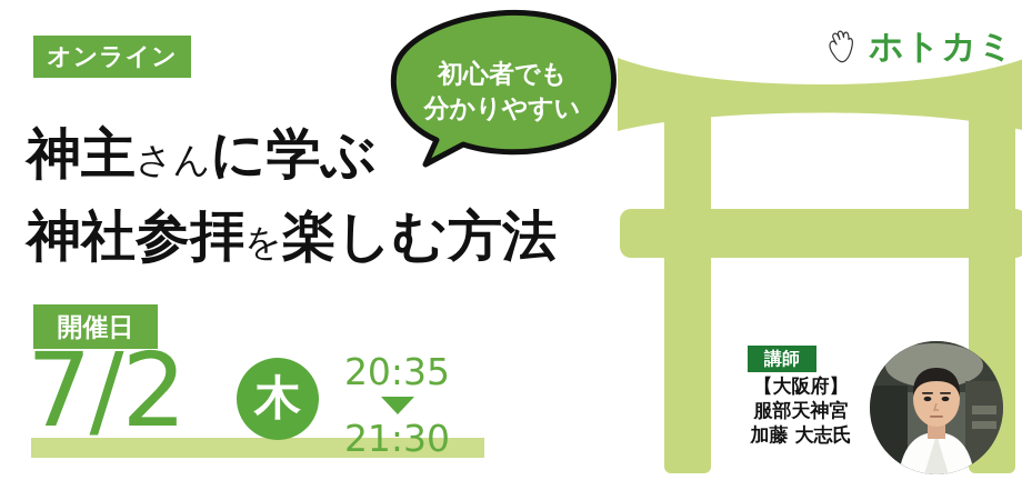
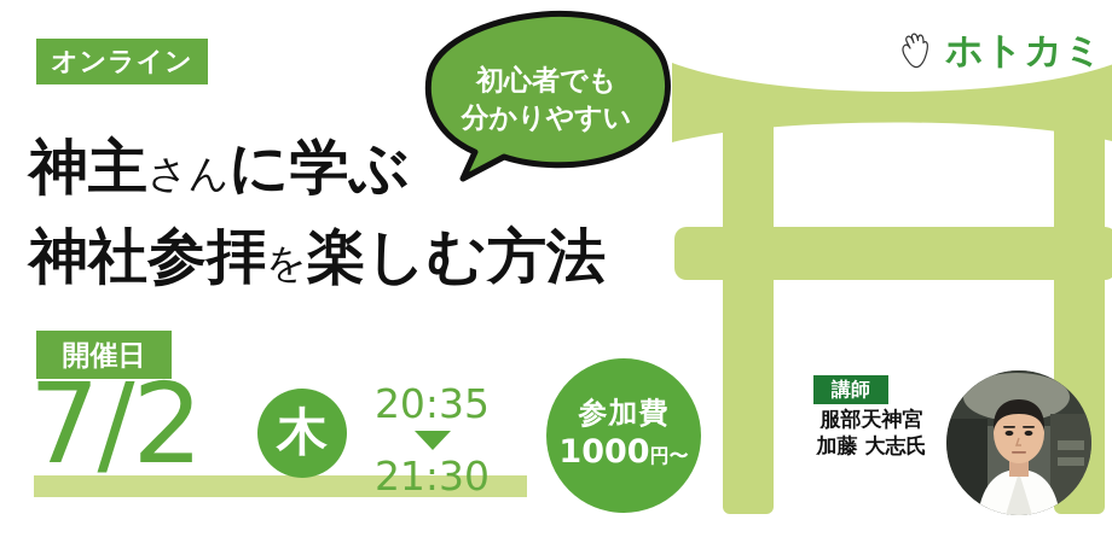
  オンライン
  神主さんに学ぶ
  神社参拝を楽しむ方法
  初心者でも
  分かりやすい
  ホトカミ
  開催日
  7/2
  木
  20:35 21:30
+ 参加費
+ 1000円〜
  講師
- 【大阪府】
  服部天神宮
  加藤 大志氏
